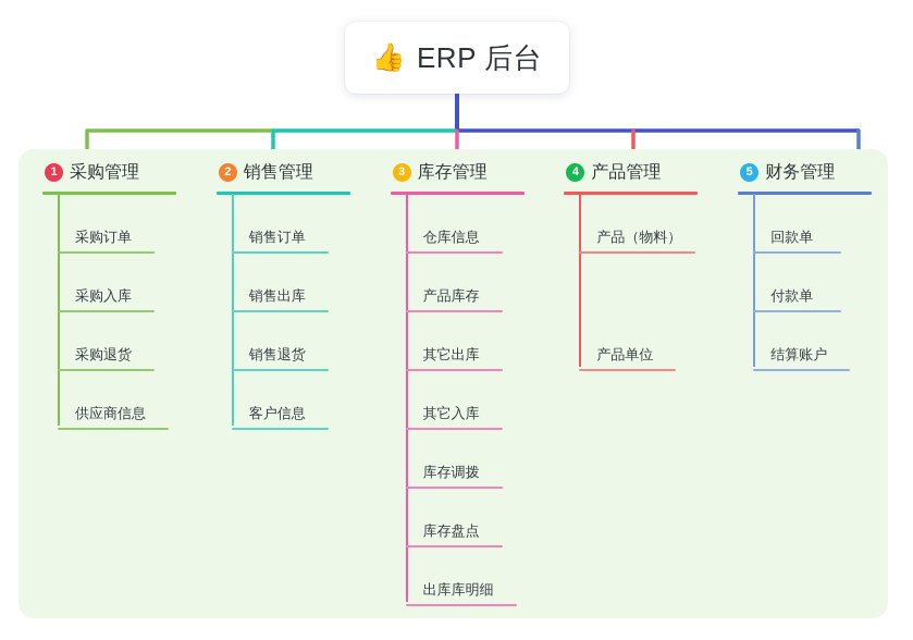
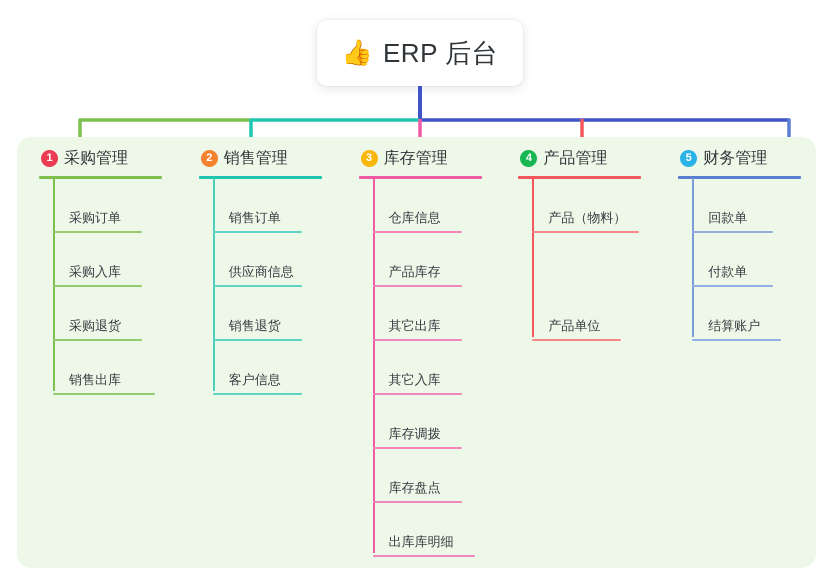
  👍
  ERP 后台
  1
  采购管理
  采购订单
  采购入库
  采购退货
- 供应商信息
+ 销售出库
  2
  销售管理
  销售订单
- 销售出库
+ 供应商信息
  销售退货
  客户信息
  3
  库存管理
  仓库信息
  产品库存
  其它出库
  其它入库
  库存调拨
  库存盘点
  出库库明细
  4
  产品管理
  产品（物料）
  产品单位
  5
  财务管理
  回款单
  付款单
  结算账户
